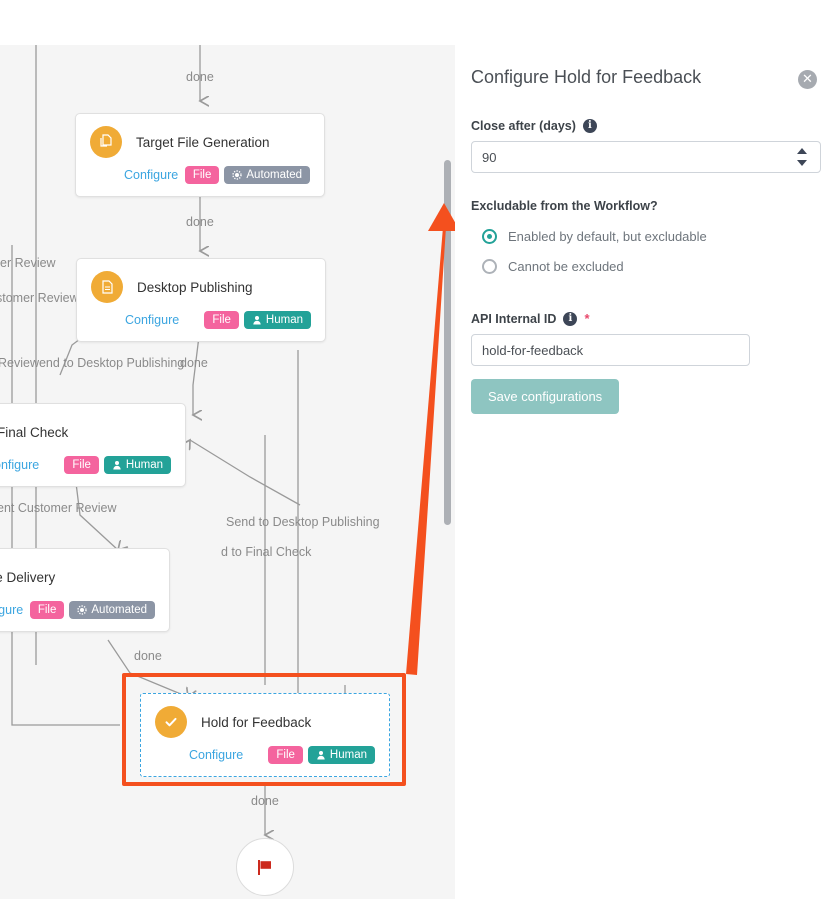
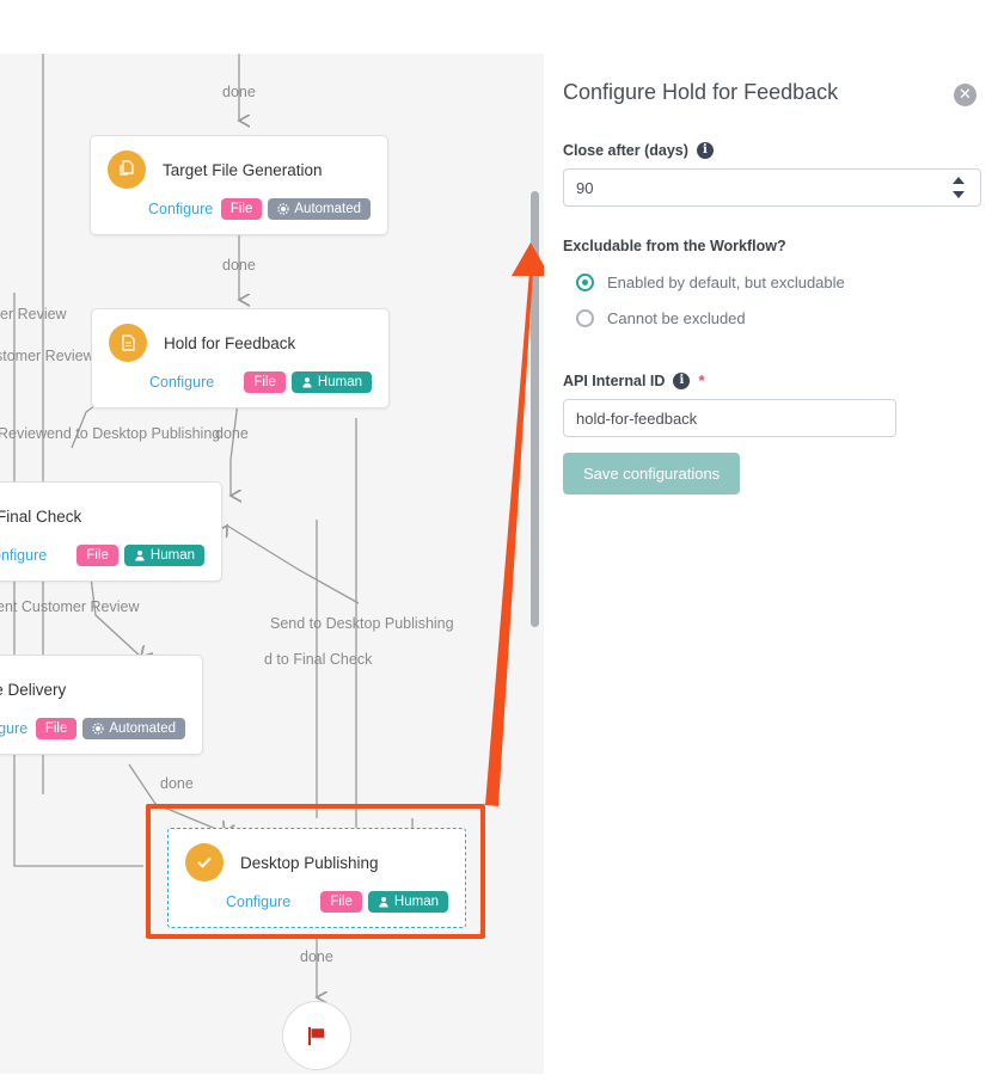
  done
  done
  er Review
  tomer Review
  Reviewend to Desktop Publishing
  done
  ent Customer Review
  Send to Desktop Publishing
  d to Final Check
  done
  done
  Target File Generation
  Configure
  File
  Automated
- Desktop Publishing
+ Hold for Feedback
  Configure
  File
  Human
  Final Check
  nfigure
  File
  Human
  File
  Automated
- Hold for Feedback
+ Desktop Publishing
  Configure
  File
  Human
  Configure Hold for Feedback
  ✕
  Close after (days)
  i
  90
  Excludable from the Workflow?
  Enabled by default, but excludable
  Cannot be excluded
  API Internal ID
  i
  *
  hold-for-feedback Save configurations
